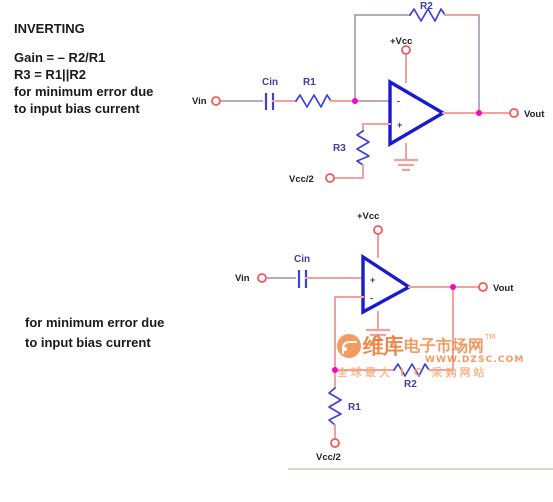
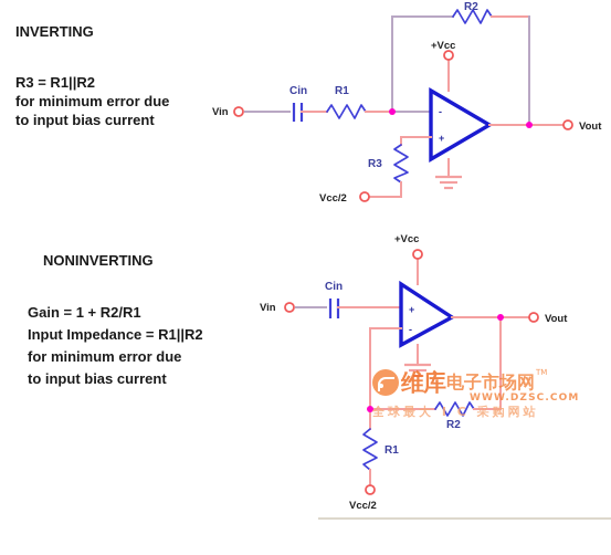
  INVERTING
- Gain = – R2/R1
  R3 = R1||R2
  for minimum error due
  to input bias current
  -
  +
  Cin
  R1
  R2
  R3
  Vin
  Vout
  +Vcc
  Vcc/2
+ NONINVERTING
+ Gain = 1 + R2/R1
+ Input Impedance = R1||R2
  for minimum error due
  to input bias current
  +
  -
  Cin
  R2
  R1
  Vin
  Vout
  +Vcc
  Vcc/2
  维库
  电子市场网
  TM
  WWW.DZSC.COM
  全球最大 I C 采购网站
